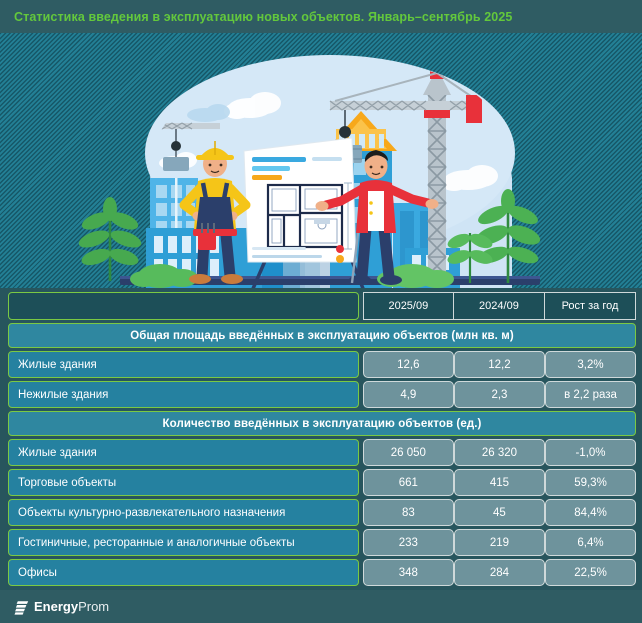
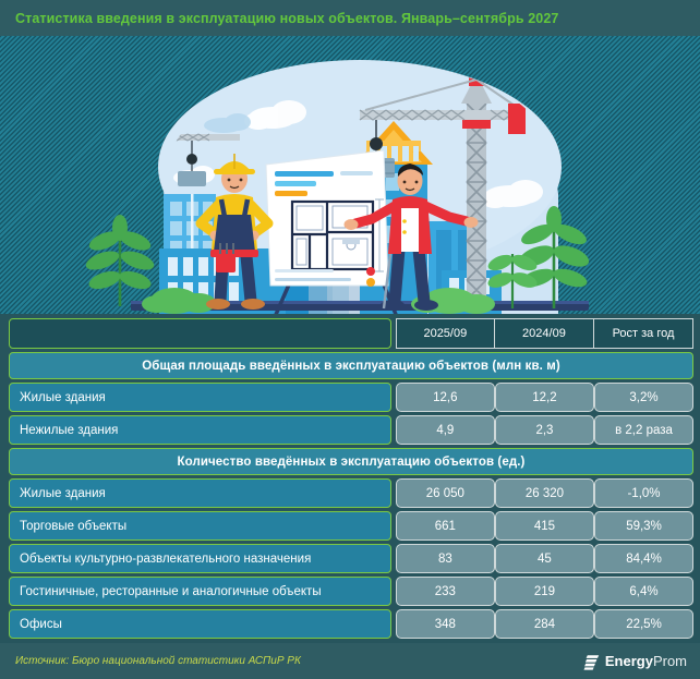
- Статистика введения в эксплуатацию новых объектов. Январь–сентябрь 2025
+ Статистика введения в эксплуатацию новых объектов. Январь–сентябрь 2027
  		2025/09	2024/09	Рост за год
  Общая площадь введённых в эксплуатацию объектов (млн кв. м)
  Жилые здания		12,6	12,2	3,2%
  Нежилые здания		4,9	2,3	в 2,2 раза
  Количество введённых в эксплуатацию объектов (ед.)
  Жилые здания		26 050	26 320	-1,0%
  Торговые объекты		661	415	59,3%
  Объекты культурно-развлекательного назначения		83	45	84,4%
  Гостиничные, ресторанные и аналогичные объекты		233	219	6,4%
  Офисы		348	284	22,5%
+ Источник: Бюро национальной статистики АСПиР РК
  EnergyProm
